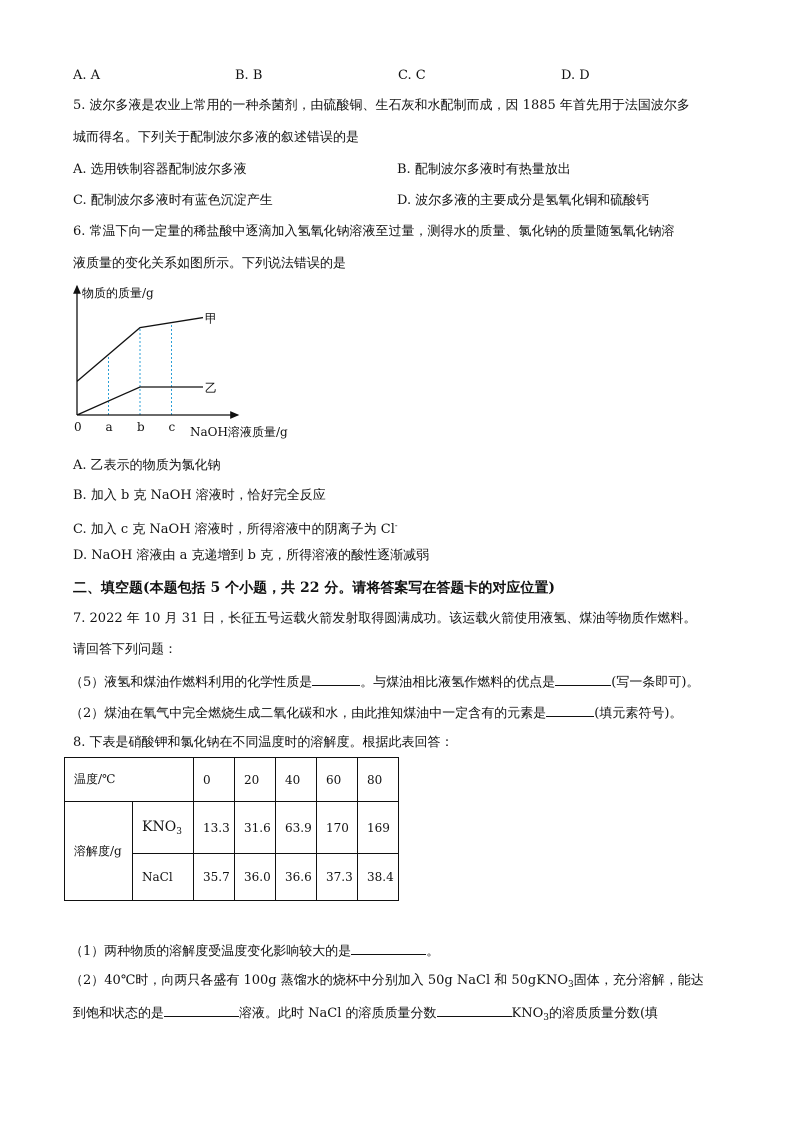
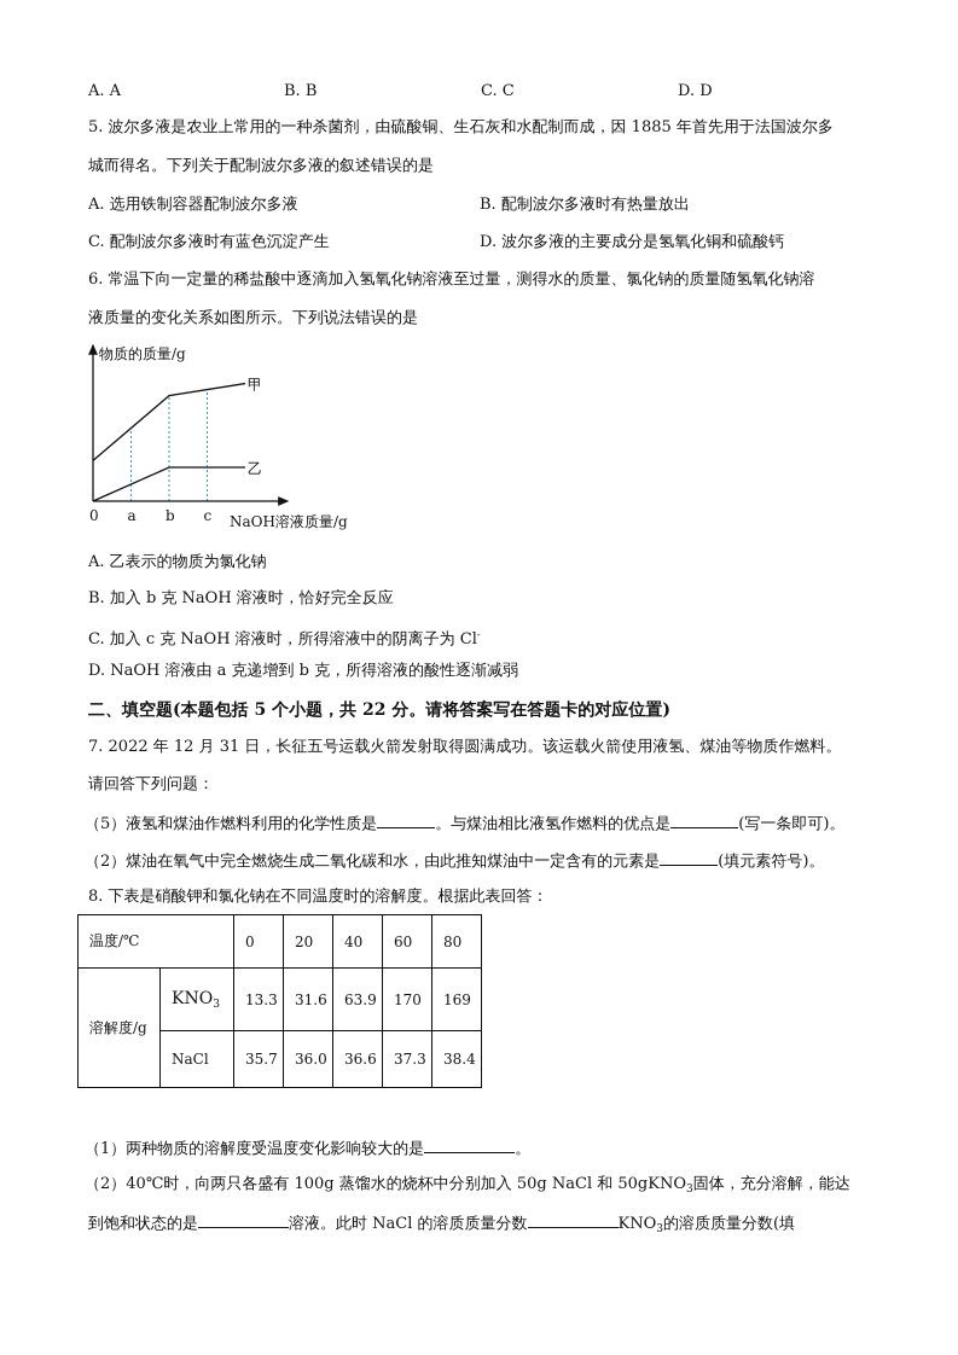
  A. A
  B. B
  C. C
  D. D
  5. 波尔多液是农业上常用的一种杀菌剂，由硫酸铜、生石灰和水配制而成，因 1885 年首先用于法国波尔多
  城而得名。下列关于配制波尔多液的叙述错误的是
  A. 选用铁制容器配制波尔多液
  B. 配制波尔多液时有热量放出
  C. 配制波尔多液时有蓝色沉淀产生
  D. 波尔多液的主要成分是氢氧化铜和硫酸钙
  6. 常温下向一定量的稀盐酸中逐滴加入氢氧化钠溶液至过量，测得水的质量、氯化钠的质量随氢氧化钠溶
  液质量的变化关系如图所示。下列说法错误的是
  物质的质量/g
  NaOH溶液质量/g
  0
  a
  b
  c
  甲
  乙
  A. 乙表示的物质为氯化钠
  B. 加入 b 克 NaOH 溶液时，恰好完全反应
  C. 加入 c 克 NaOH 溶液时，所得溶液中的阴离子为 Cl-
  D. NaOH 溶液由 a 克递增到 b 克，所得溶液的酸性逐渐减弱
  二、填空题(本题包括 5 个小题，共 22 分。请将答案写在答题卡的对应位置)
- 7. 2022 年 10 月 31 日，长征五号运载火箭发射取得圆满成功。该运载火箭使用液氢、煤油等物质作燃料。
+ 7. 2022 年 12 月 31 日，长征五号运载火箭发射取得圆满成功。该运载火箭使用液氢、煤油等物质作燃料。
  请回答下列问题：
  （5）液氢和煤油作燃料利用的化学性质是 。与煤油相比液氢作燃料的优点是 (写一条即可)。
  （2）煤油在氧气中完全燃烧生成二氧化碳和水，由此推知煤油中一定含有的元素是 (填元素符号)。
  8. 下表是硝酸钾和氯化钠在不同温度时的溶解度。根据此表回答：
  温度/℃	0	20	40	60	80
  溶解度/g	KNO3	13.3	31.6	63.9	170	169
  NaCl	35.7	36.0	36.6	37.3	38.4
  （1）两种物质的溶解度受温度变化影响较大的是 。
  （2）40℃时，向两只各盛有 100g 蒸馏水的烧杯中分别加入 50g NaCl 和 50gKNO3固体，充分溶解，能达
  到饱和状态的是 溶液。此时 NaCl 的溶质质量分数 KNO3的溶质质量分数(填
